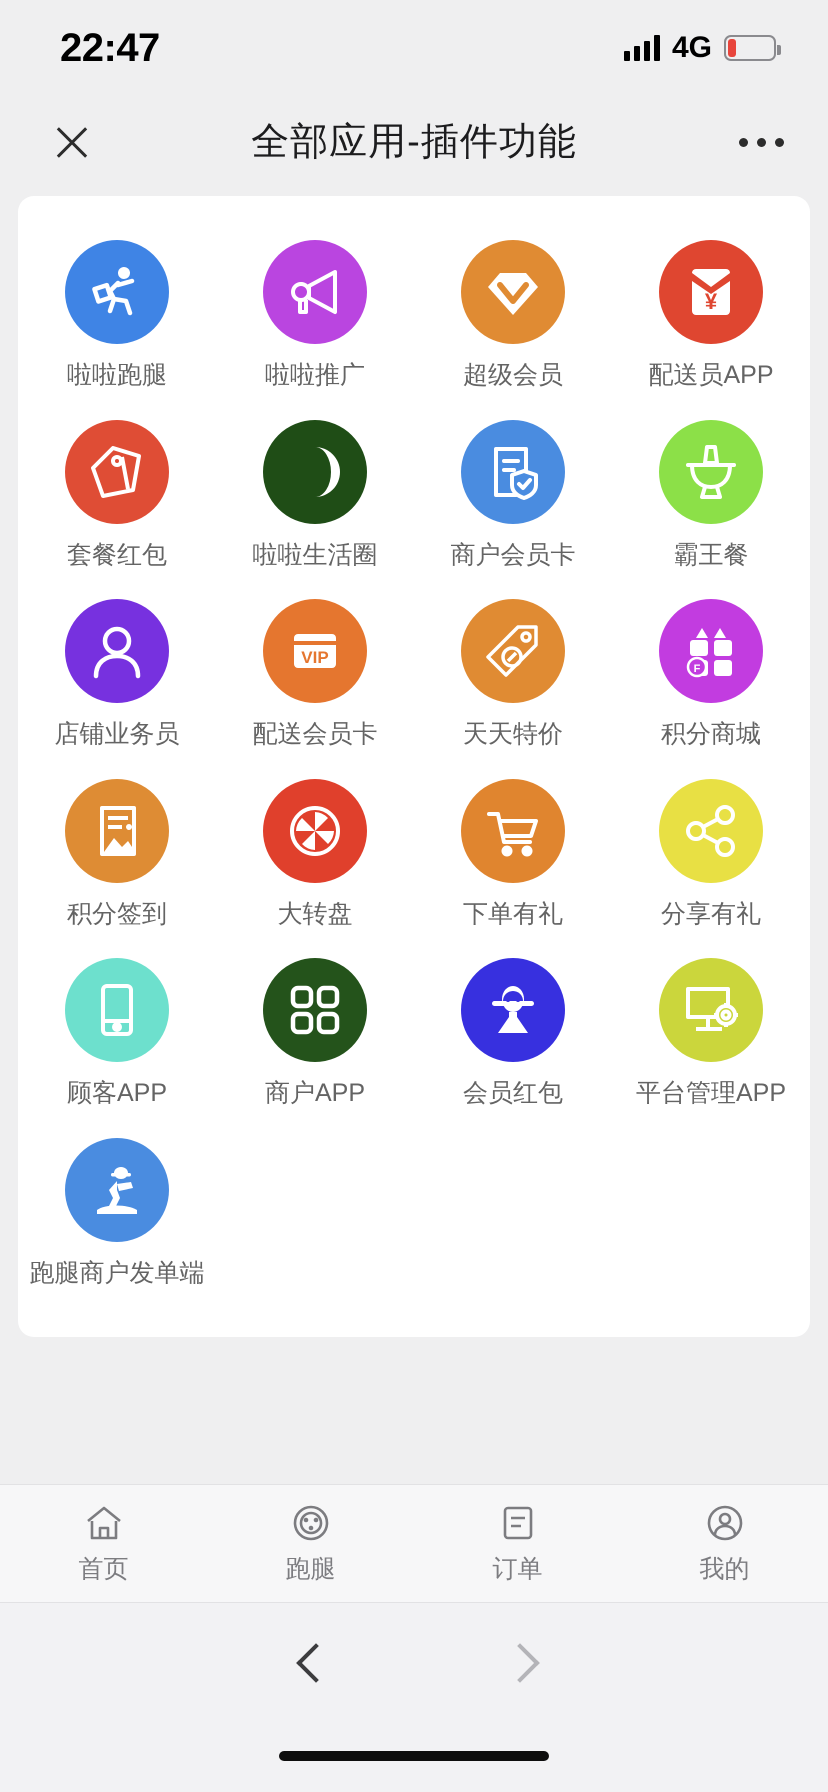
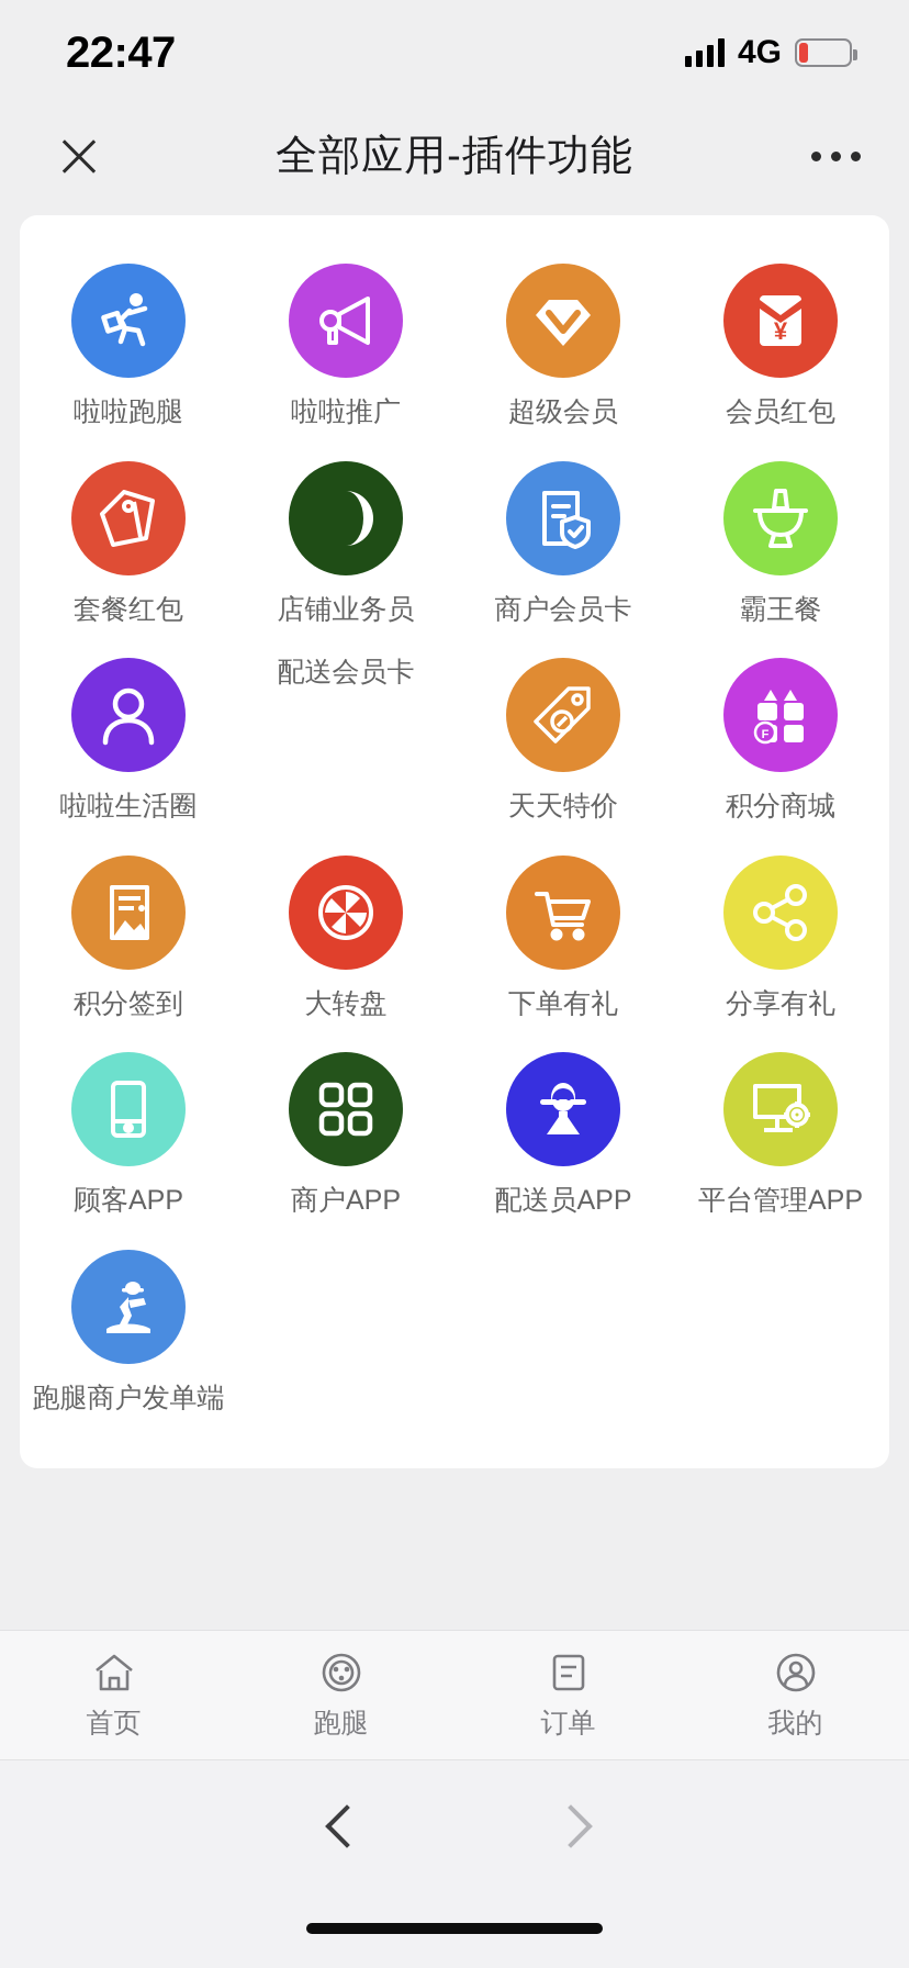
  22:47
  4G
  全部应用-插件功能
  啦啦跑腿
  啦啦推广
  超级会员
  ¥
- 配送员APP
+ 会员红包
  套餐红包
- 啦啦生活圈
+ 店铺业务员
  商户会员卡
  霸王餐
- 店铺业务员
+ 啦啦生活圈
- VIP
  配送会员卡
  天天特价
  F
  积分商城
  积分签到
  大转盘
  下单有礼
  分享有礼
  顾客APP
  商户APP
- 会员红包
+ 配送员APP
  平台管理APP
  跑腿商户发单端
  首页
  跑腿
  订单
  我的
